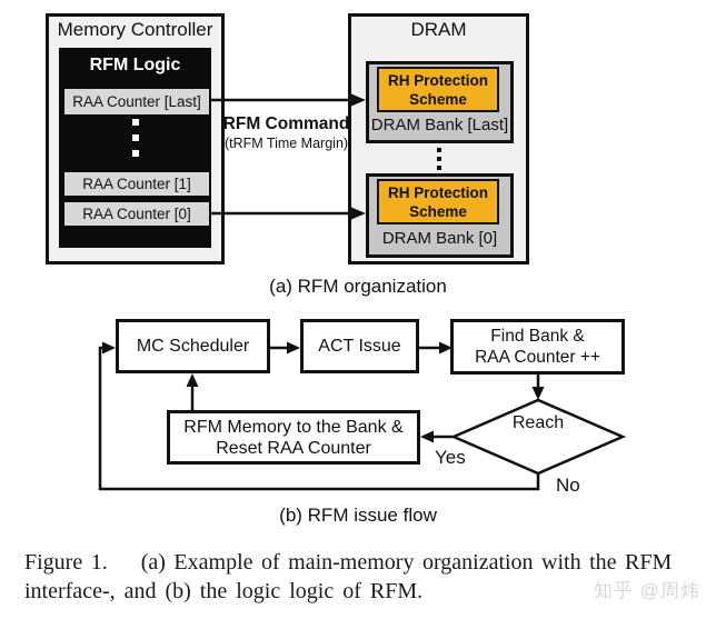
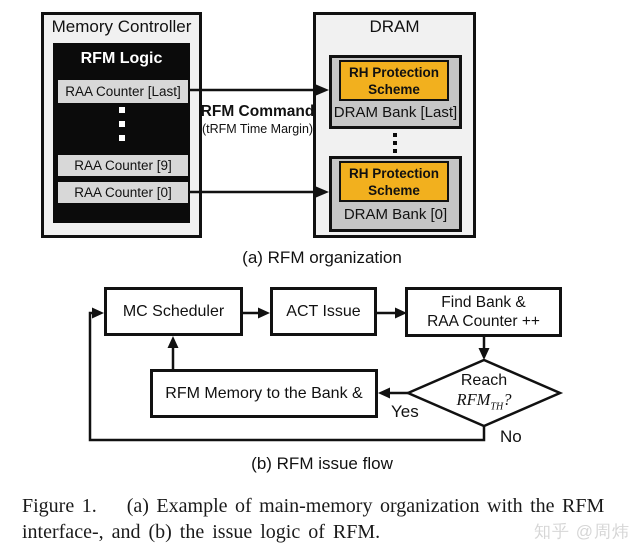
  Memory Controller
  RFM Logic
  RAA Counter [Last]
- RAA Counter [1]
+ RAA Counter [9]
  RAA Counter [0]
  RFM Command
  (tRFM Time Margin)
  DRAM
  RH Protection Scheme
  DRAM Bank [Last]
  RH Protection Scheme
  DRAM Bank [0]
  (a) RFM organization
  MC Scheduler
  ACT Issue
  Find Bank &
  RAA Counter ++
  RFM Memory to the Bank &
- Reset RAA Counter
  Reach
+ RFMTH?
  Yes
  No
  (b) RFM issue flow
  Figure 1. (a) Example of main-memory organization with the RFM
- interface-, and (b) the logic logic of RFM.
+ interface-, and (b) the issue logic of RFM.
  知乎 @周炜
